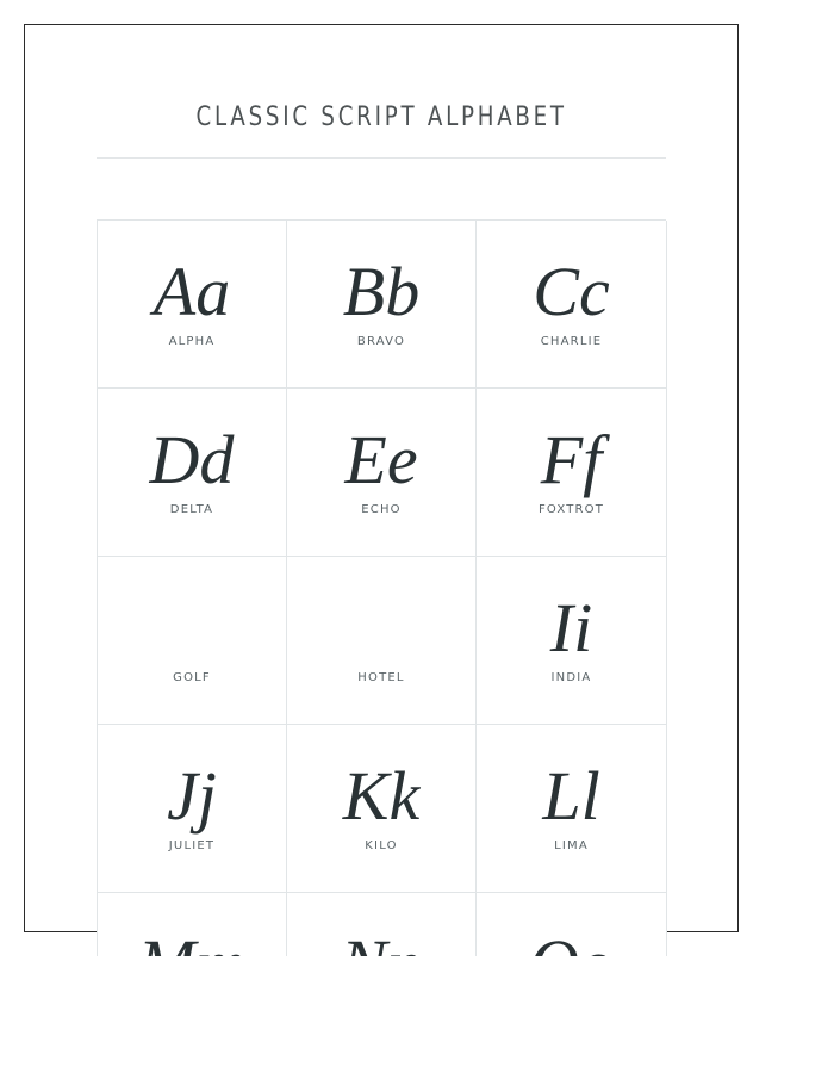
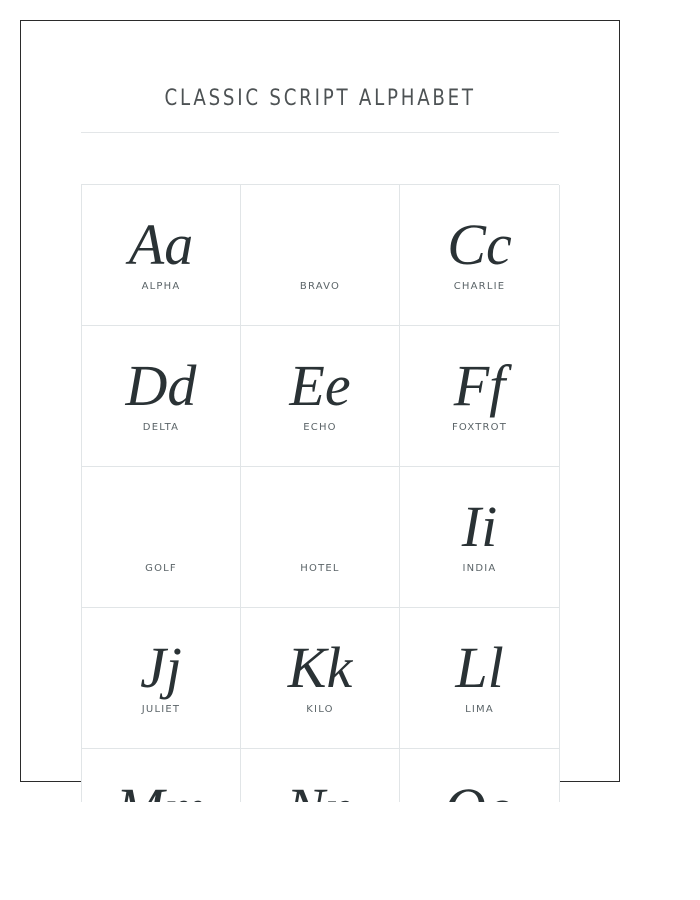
  CLASSIC SCRIPT ALPHABET
  Aa
  ALPHA
- Bb
  BRAVO
  Cc
  CHARLIE
  Dd
  DELTA
  Ee
  ECHO
  Ff
  FOXTROT
  GOLF
  HOTEL
  Ii
  INDIA
  Jj
  JULIET
  Kk
  KILO
  Ll
  LIMA
